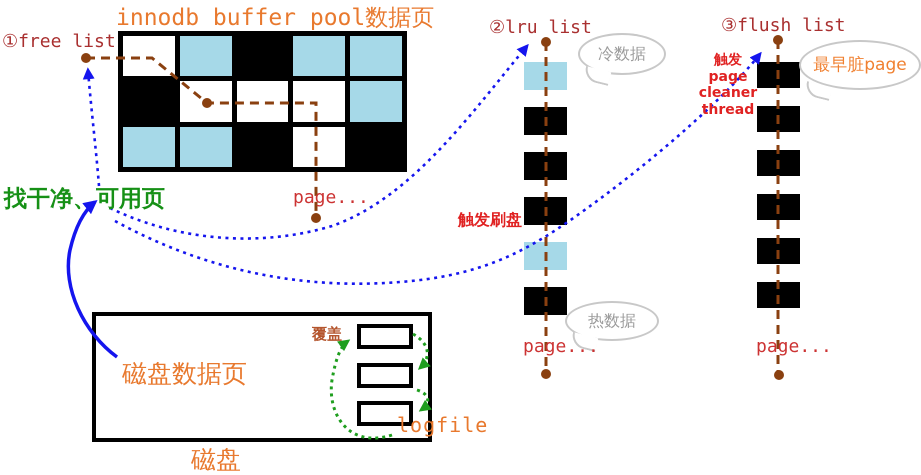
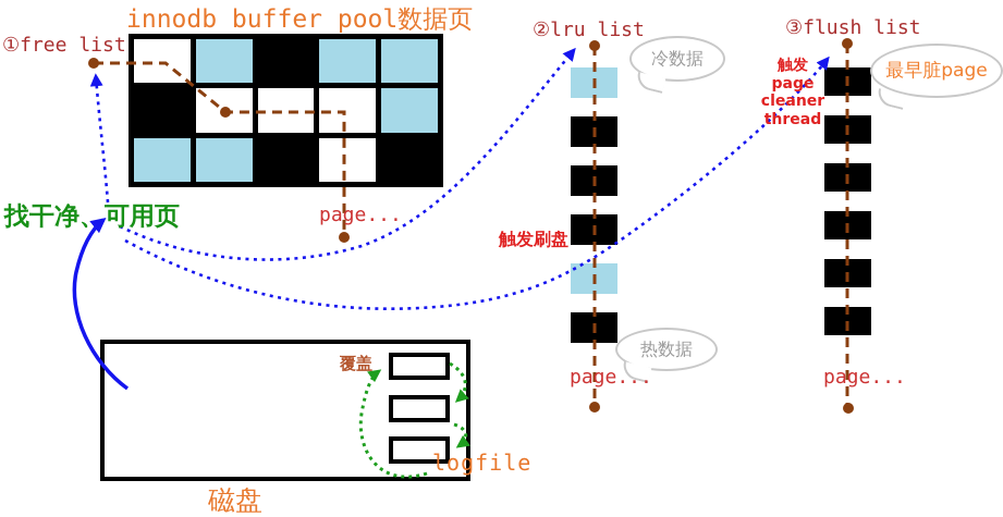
  冷数据
  热数据
  最早脏page
  innodb buffer pool数据页
  ①free list
  ②lru list
  ③flush list
  page...
  page...
  page...
  找干净、可用页
  触发刷盘
  触发
  page
  cleaner
  thread
- 磁盘数据页
  磁盘
  覆盖
  logfile
